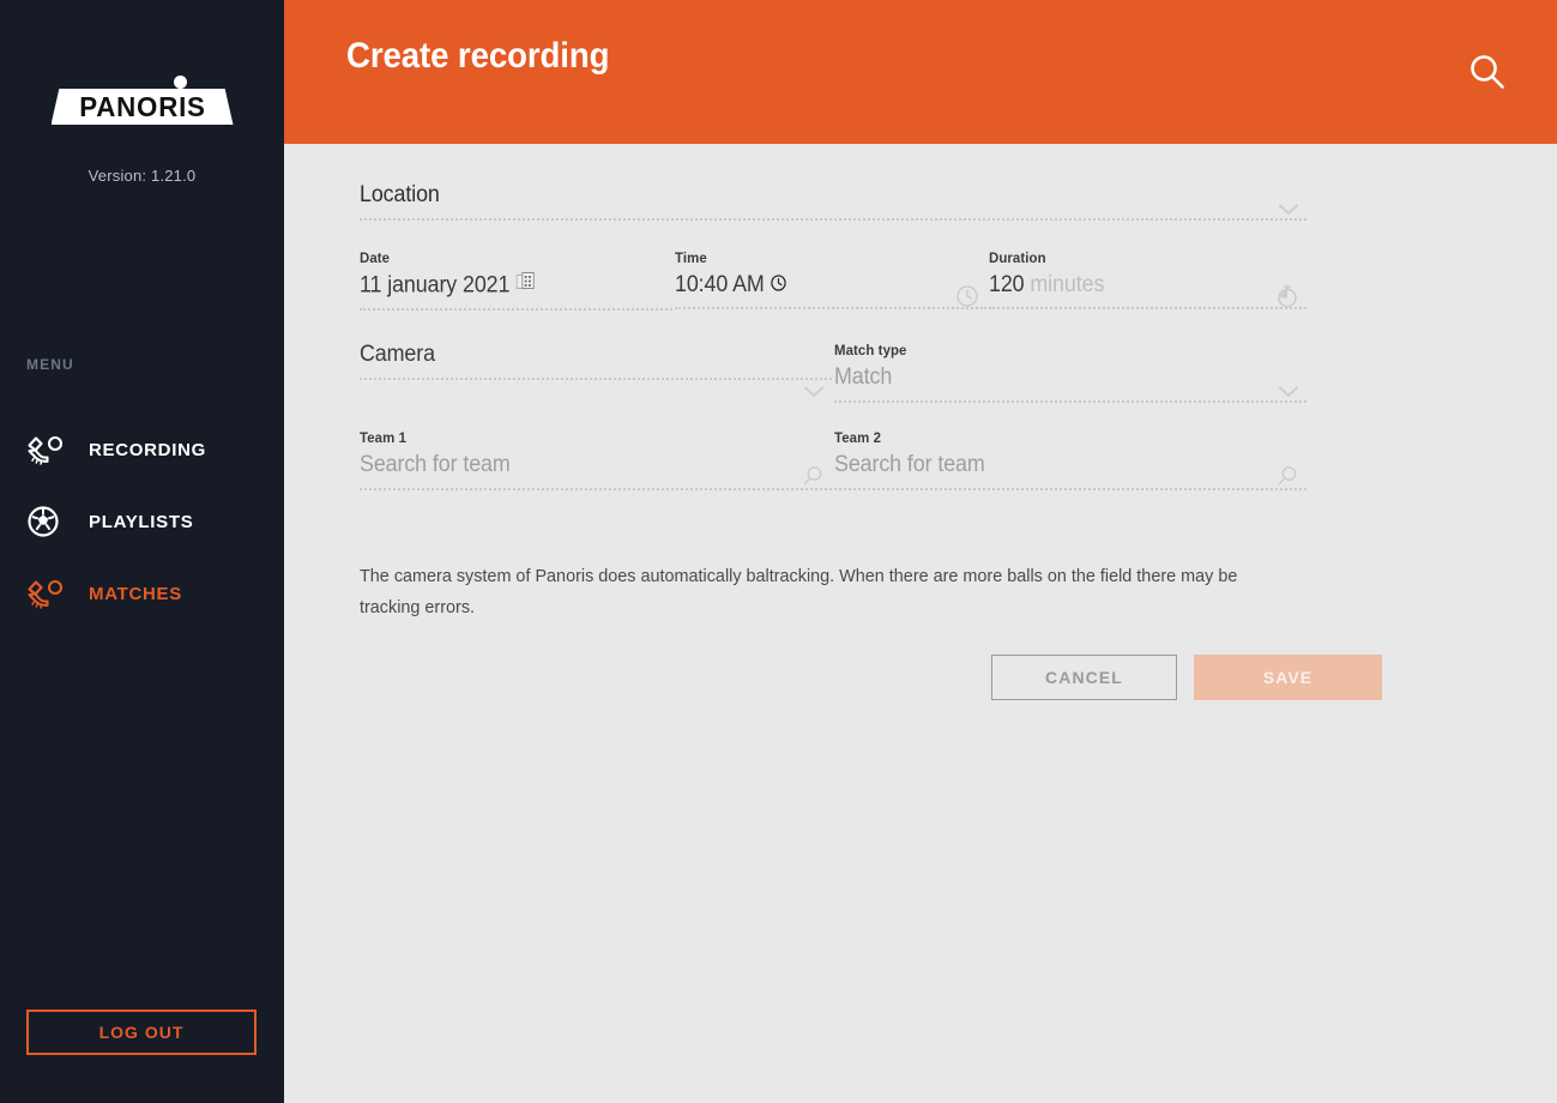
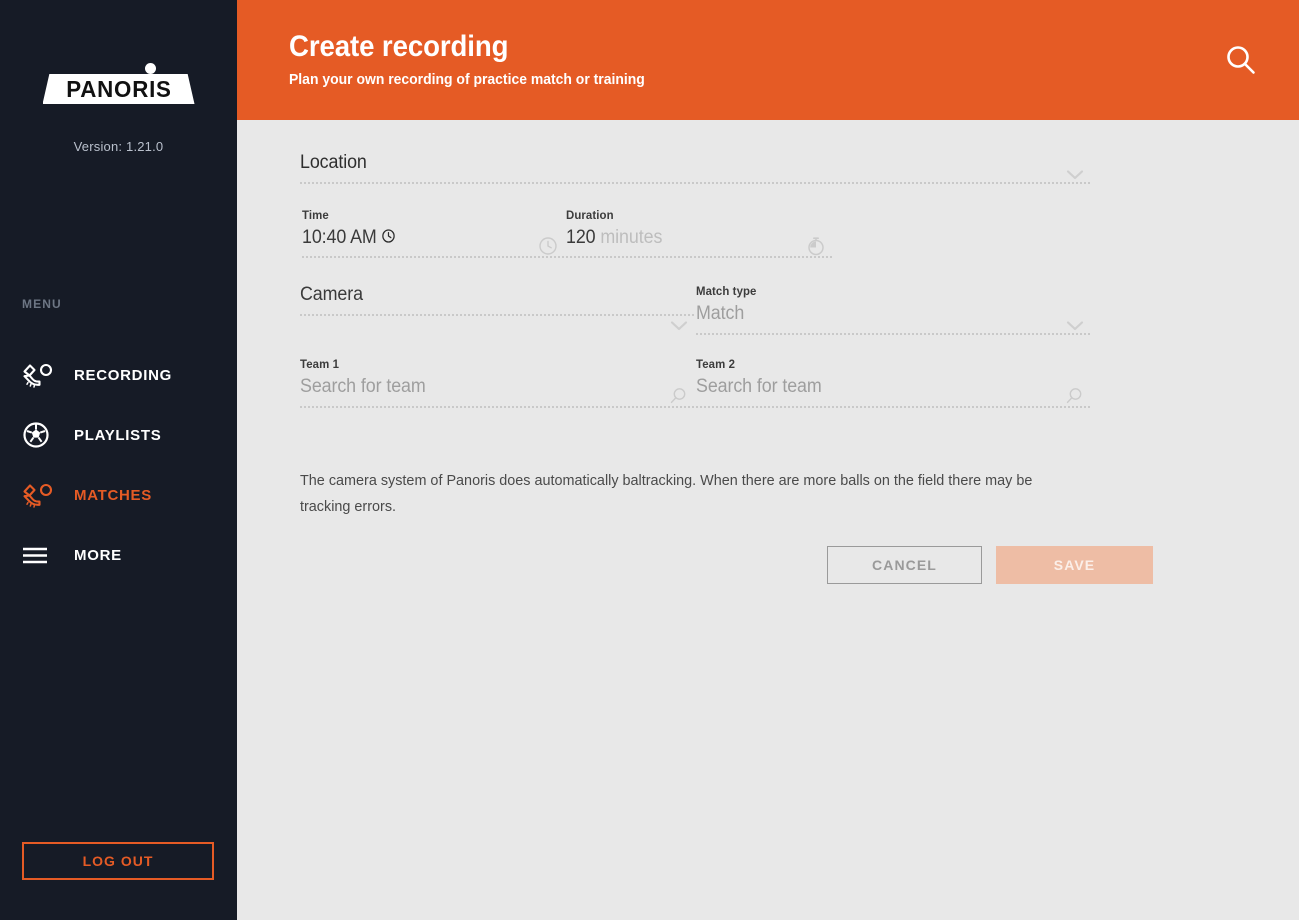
  PANORIS
  Version: 1.21.0
  MENU
  RECORDING
  PLAYLISTS
  MATCHES
+ MORE
  LOG OUT
  Create recording
+ Plan your own recording of practice match or training
  Location
- Date
- 11 january 2021
  Time
  10:40 AM
  Duration
  120 minutes
  Camera
  Match type
  Match
  Team 1
  Search for team
  Team 2
  Search for team
  The camera system of Panoris does automatically baltracking. When there are more balls on the field there may be tracking errors.
  CANCEL
  SAVE
